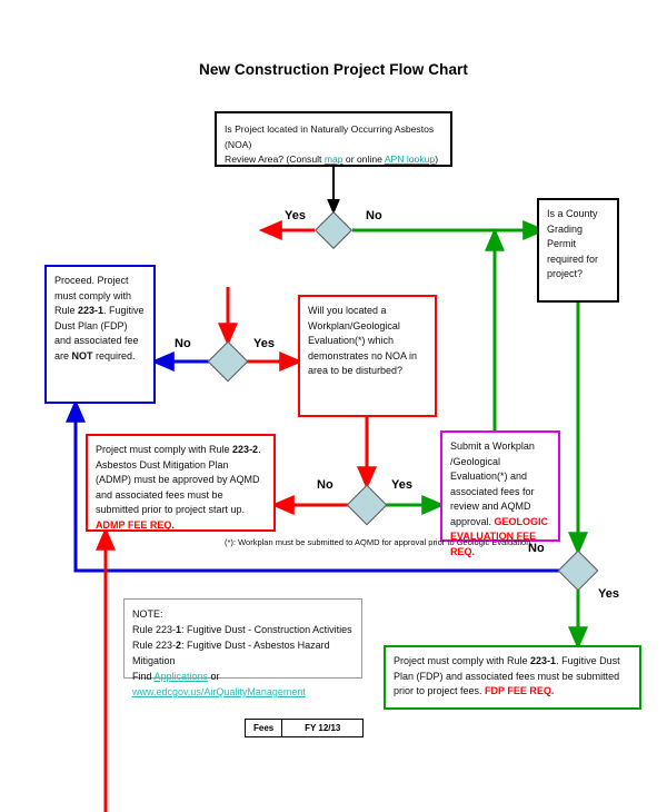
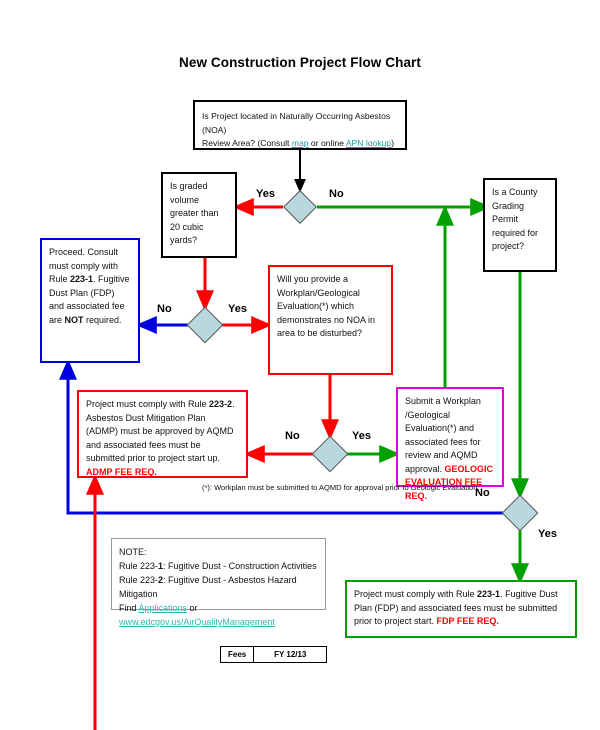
  New Construction Project Flow Chart
  Is Project located in Naturally Occurring Asbestos (NOA)
  Review Area? (Consult map or online APN lookup)
+ Is graded volume greater than 20 cubic yards?
  Is a County Grading Permit required for project?
- Proceed. Project must comply with Rule 223-1. Fugitive Dust Plan (FDP) and associated fee are NOT required.
+ Proceed. Consult must comply with Rule 223-1. Fugitive Dust Plan (FDP) and associated fee are NOT required.
- Will you located a Workplan/Geological Evaluation(*) which demonstrates no NOA in area to be disturbed?
+ Will you provide a Workplan/Geological Evaluation(*) which demonstrates no NOA in area to be disturbed?
  Submit a Workplan /Geological Evaluation(*) and associated fees for review and AQMD approval. GEOLOGIC EVALUATION FEE REQ.
  Project must comply with Rule 223-2. Asbestos Dust Mitigation Plan (ADMP) must be approved by AQMD and associated fees must be submitted prior to project start up. ADMP FEE REQ.
- Project must comply with Rule 223-1. Fugitive Dust Plan (FDP) and associated fees must be submitted prior to project fees. FDP FEE REQ.
+ Project must comply with Rule 223-1. Fugitive Dust Plan (FDP) and associated fees must be submitted prior to project start. FDP FEE REQ.
  NOTE:
  Rule 223-1: Fugitive Dust - Construction Activities
  Rule 223-2: Fugitive Dust - Asbestos Hazard Mitigation
  Find Applications or www.edcgov.us/AirQualityManagement
  Yes
  No
  No
  Yes
  No
  Yes
  No
  Yes
  (*): Workplan must be submitted to AQMD for approval prior to Geologic Evaluation.
  Fees	FY 12/13
